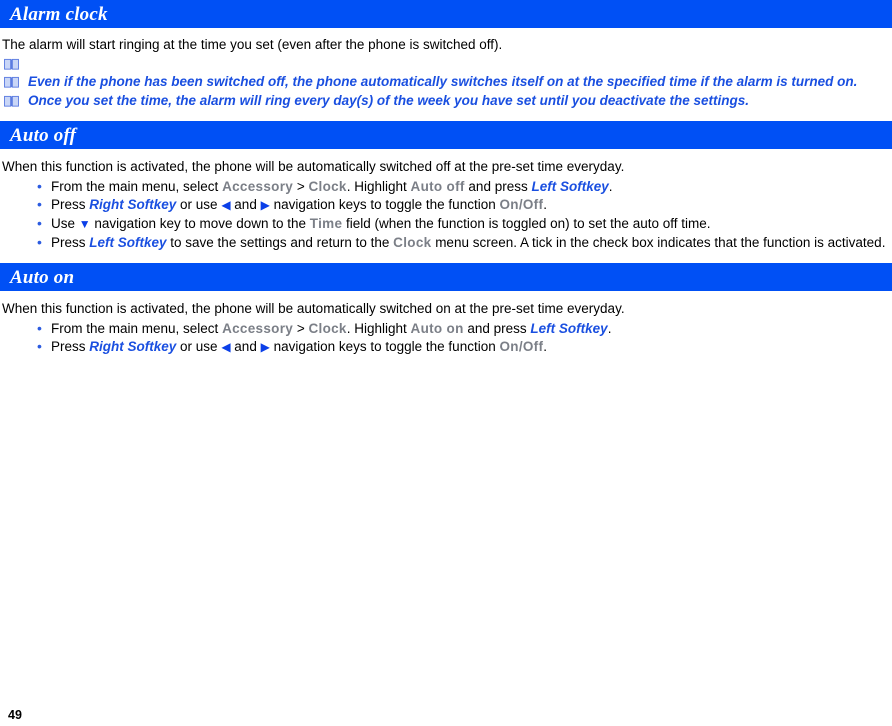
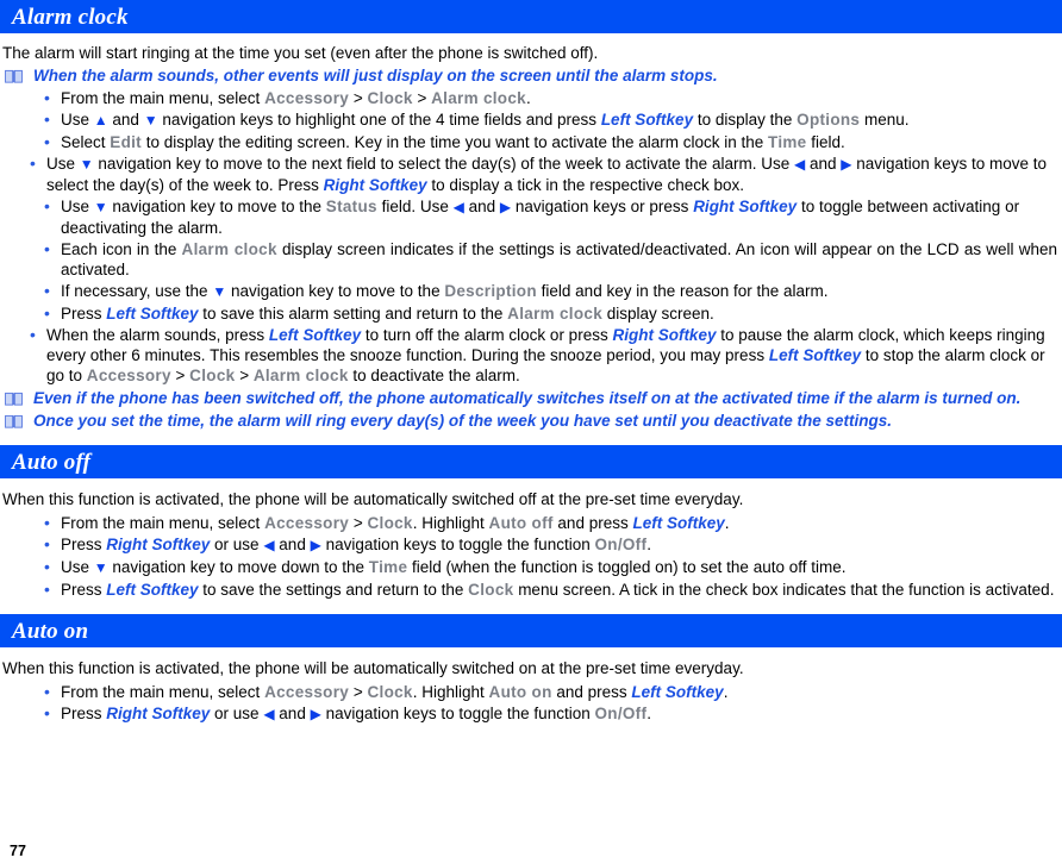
  Alarm clock
  The alarm will start ringing at the time you set (even after the phone is switched off).
+ When the alarm sounds, other events will just display on the screen until the alarm stops.
+ From the main menu, select Accessory > Clock > Alarm clock.
+ Use ▲ and ▼ navigation keys to highlight one of the 4 time fields and press Left Softkey to display the Options menu.
+ Select Edit to display the editing screen. Key in the time you want to activate the alarm clock in the Time field.
+ Use ▼ navigation key to move to the next field to select the day(s) of the week to activate the alarm. Use ◀ and ▶ navigation keys to move to select the day(s) of the week to. Press Right Softkey to display a tick in the respective check box.
+ Use ▼ navigation key to move to the Status field. Use ◀ and ▶ navigation keys or press Right Softkey to toggle between activating or deactivating the alarm.
+ Each icon in the Alarm clock display screen indicates if the settings is activated/deactivated. An icon will appear on the LCD as well when activated.
+ If necessary, use the ▼ navigation key to move to the Description field and key in the reason for the alarm.
+ Press Left Softkey to save this alarm setting and return to the Alarm clock display screen.
+ When the alarm sounds, press Left Softkey to turn off the alarm clock or press Right Softkey to pause the alarm clock, which keeps ringing every other 6 minutes. This resembles the snooze function. During the snooze period, you may press Left Softkey to stop the alarm clock or go to Accessory > Clock > Alarm clock to deactivate the alarm.
- Even if the phone has been switched off, the phone automatically switches itself on at the specified time if the alarm is turned on.
+ Even if the phone has been switched off, the phone automatically switches itself on at the activated time if the alarm is turned on.
  Once you set the time, the alarm will ring every day(s) of the week you have set until you deactivate the settings.
  Auto off
  When this function is activated, the phone will be automatically switched off at the pre-set time everyday.
  From the main menu, select Accessory > Clock. Highlight Auto off and press Left Softkey.
  Press Right Softkey or use ◀ and ▶ navigation keys to toggle the function On/Off.
  Use ▼ navigation key to move down to the Time field (when the function is toggled on) to set the auto off time.
  Press Left Softkey to save the settings and return to the Clock menu screen. A tick in the check box indicates that the function is activated.
  Auto on
  When this function is activated, the phone will be automatically switched on at the pre-set time everyday.
  From the main menu, select Accessory > Clock. Highlight Auto on and press Left Softkey.
  Press Right Softkey or use ◀ and ▶ navigation keys to toggle the function On/Off.
- 49
+ 77
